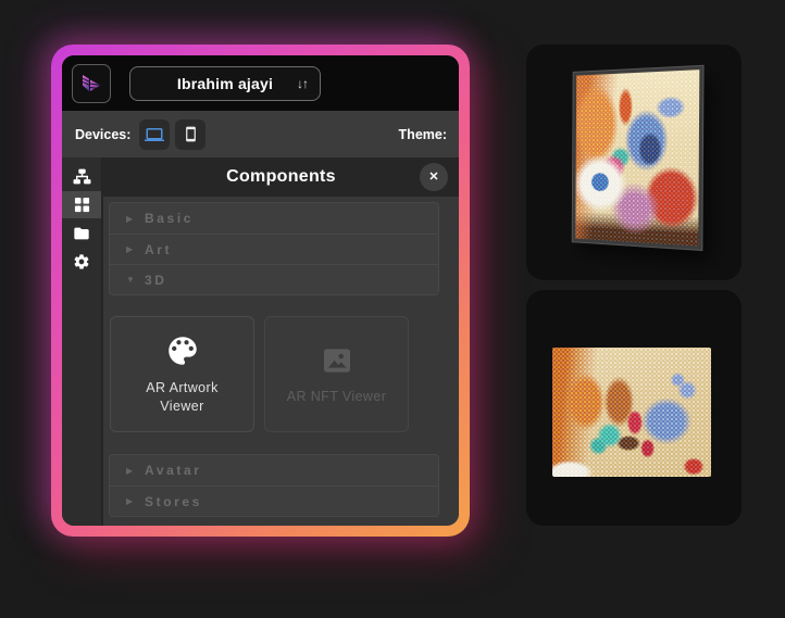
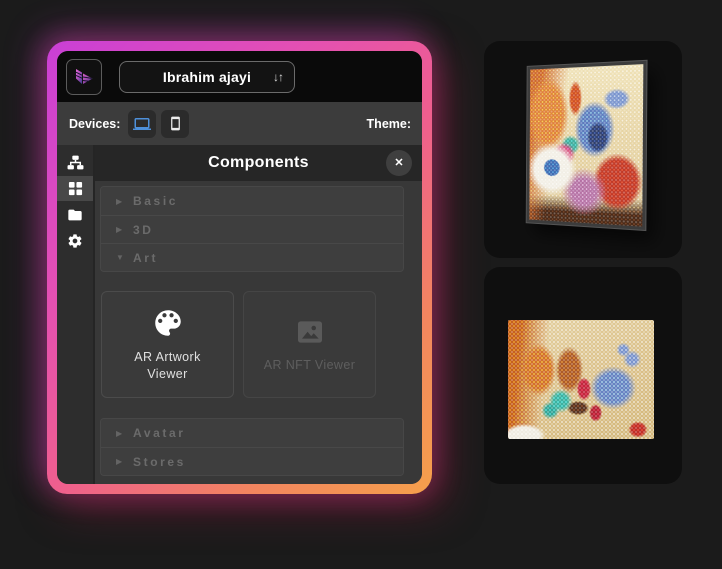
  Ibrahim ajayi
  ↓↑
  Devices:
  Theme:
  Components
  ✕
  ▶
  Basic
  ▶
- Art
+ 3D
  ▼
- 3D
+ Art
  AR Artwork Viewer
  AR NFT Viewer
  ▶
  Avatar
  ▶
  Stores
